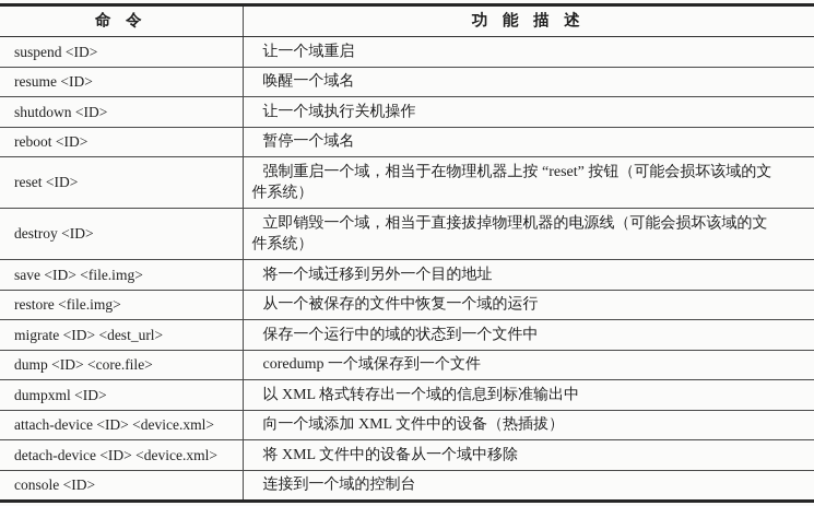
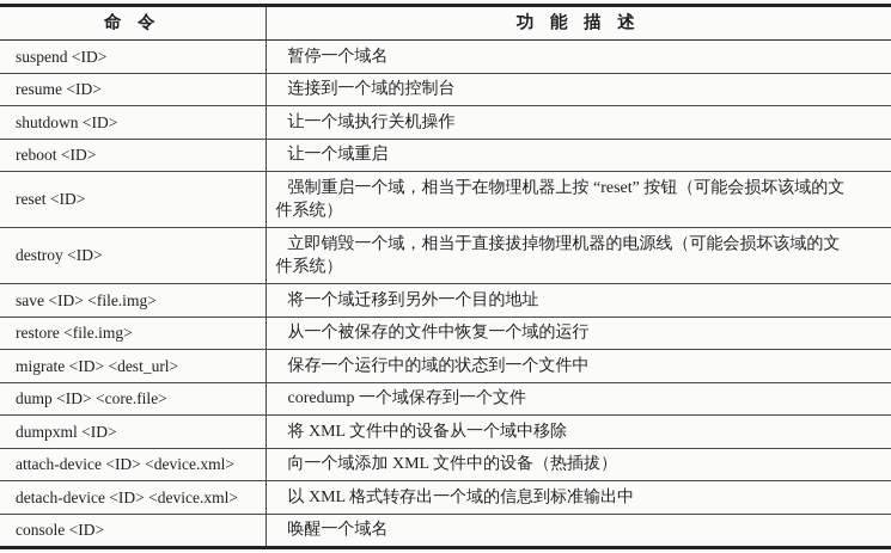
  命 令	功 能 描 述
- suspend <ID>	让一个域重启
+ suspend <ID>	暂停一个域名
- resume <ID>	唤醒一个域名
+ resume <ID>	连接到一个域的控制台
  shutdown <ID>	让一个域执行关机操作
- reboot <ID>	暂停一个域名
+ reboot <ID>	让一个域重启
  reset <ID>	强制重启一个域，相当于在物理机器上按 “reset” 按钮（可能会损坏该域的文件系统）
  destroy <ID>	立即销毁一个域，相当于直接拔掉物理机器的电源线（可能会损坏该域的文件系统）
  save <ID> <file.img>	将一个域迁移到另外一个目的地址
  restore <file.img>	从一个被保存的文件中恢复一个域的运行
  migrate <ID> <dest_url>	保存一个运行中的域的状态到一个文件中
  dump <ID> <core.file>	coredump 一个域保存到一个文件
- dumpxml <ID>	以 XML 格式转存出一个域的信息到标准输出中
+ dumpxml <ID>	将 XML 文件中的设备从一个域中移除
  attach-device <ID> <device.xml>	向一个域添加 XML 文件中的设备（热插拔）
- detach-device <ID> <device.xml>	将 XML 文件中的设备从一个域中移除
+ detach-device <ID> <device.xml>	以 XML 格式转存出一个域的信息到标准输出中
- console <ID>	连接到一个域的控制台
+ console <ID>	唤醒一个域名
